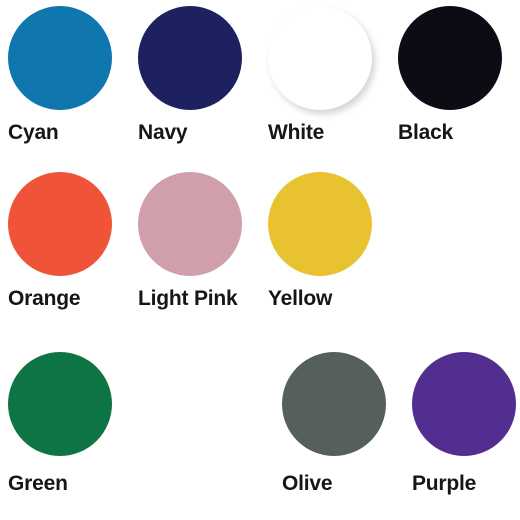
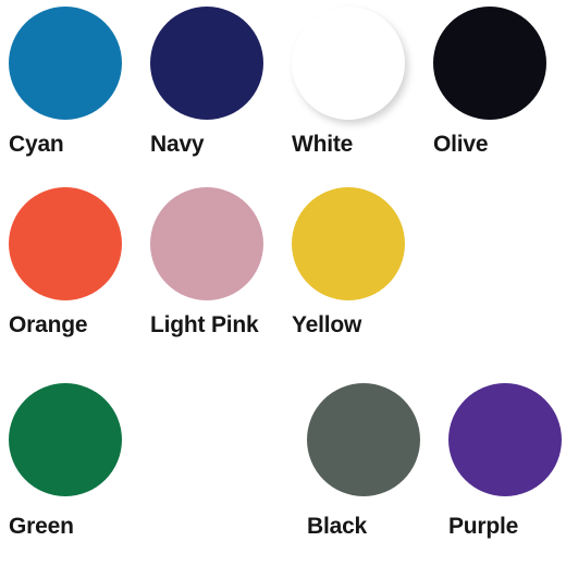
  Cyan
  Navy
  White
- Black
+ Olive
  Orange
  Light Pink
  Yellow
  Green
- Olive
+ Black
  Purple
